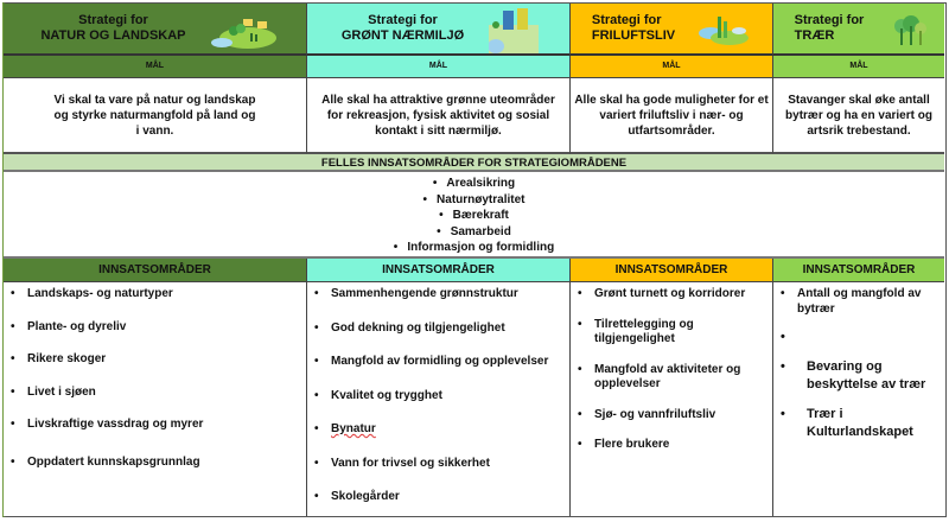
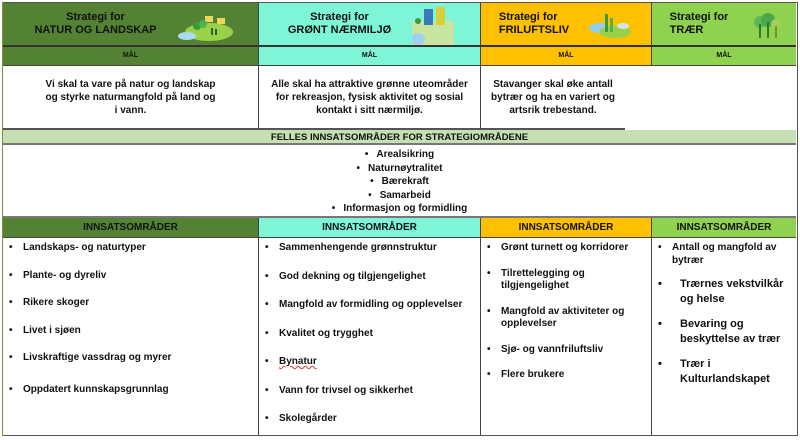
  Strategi for
  NATUR OG LANDSKAP
  Strategi for
  GRØNT NÆRMILJØ
  Strategi for
  FRILUFTSLIV
  Strategi for
  TRÆR
  Vi skal ta vare på natur og landskap og styrke naturmangfold på land og i vann.
  Alle skal ha attraktive grønne uteområder for rekreasjon, fysisk aktivitet og sosial kontakt i sitt nærmiljø.
- Alle skal ha gode muligheter for et variert friluftsliv i nær- og utfartsområder.
  Stavanger skal øke antall bytrær og ha en variert og artsrik trebestand.
  FELLES INNSATSOMRÅDER FOR STRATEGIOMRÅDENE
  Arealsikring
  Naturnøytralitet
  Bærekraft
  Samarbeid
  Informasjon og formidling
  INNSATSOMRÅDER
  INNSATSOMRÅDER
  INNSATSOMRÅDER
  INNSATSOMRÅDER
  •
  Landskaps- og naturtyper
  •
  Plante- og dyreliv
  •
  Rikere skoger
  •
  Livet i sjøen
  •
  Livskraftige vassdrag og myrer
  •
  Oppdatert kunnskapsgrunnlag
  •
  Sammenhengende grønnstruktur
  •
  God dekning og tilgjengelighet
  •
  Mangfold av formidling og opplevelser
  •
  Kvalitet og trygghet
  •
  Bynatur
  •
  Vann for trivsel og sikkerhet
  •
  Skolegårder
  •
  Grønt turnett og korridorer
  •
  Tilrettelegging og tilgjengelighet
  •
  Mangfold av aktiviteter og opplevelser
  •
  Sjø- og vannfriluftsliv
  •
  Flere brukere
  •
  Antall og mangfold av bytrær
  •
+ Trærnes vekstvilkår og helse
  •
  Bevaring og beskyttelse av trær
  •
  Trær i Kulturlandskapet
